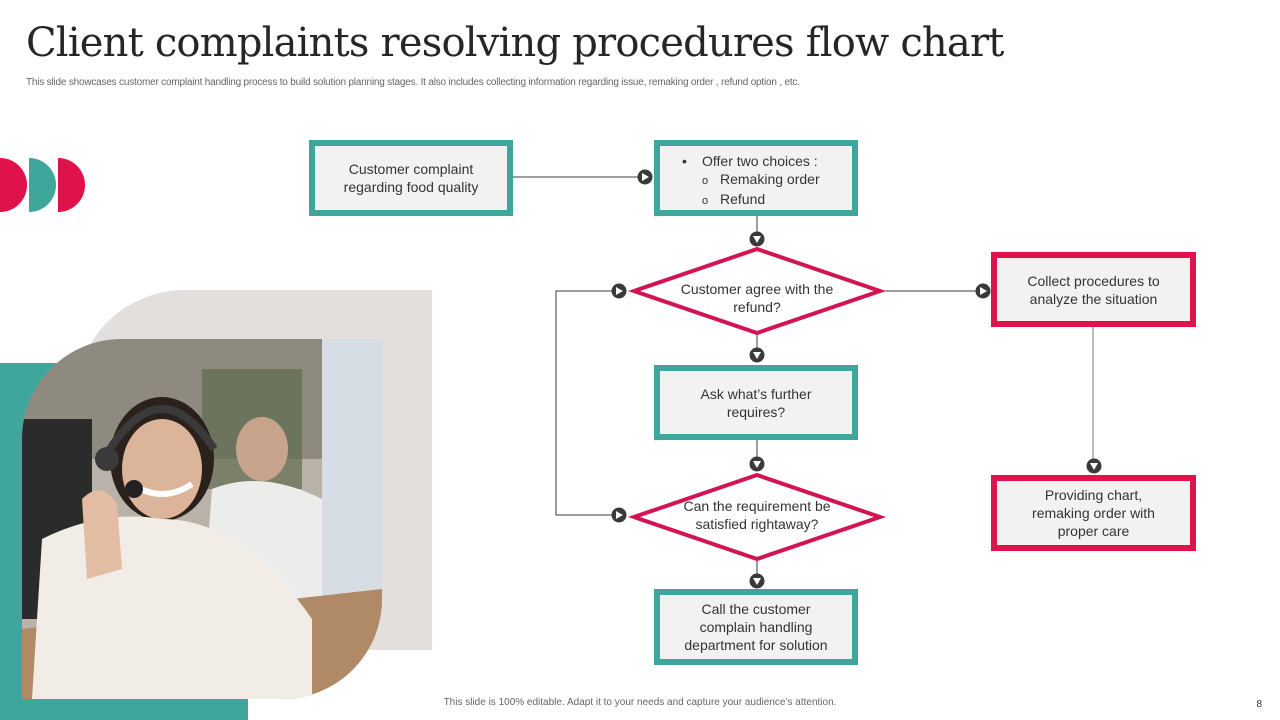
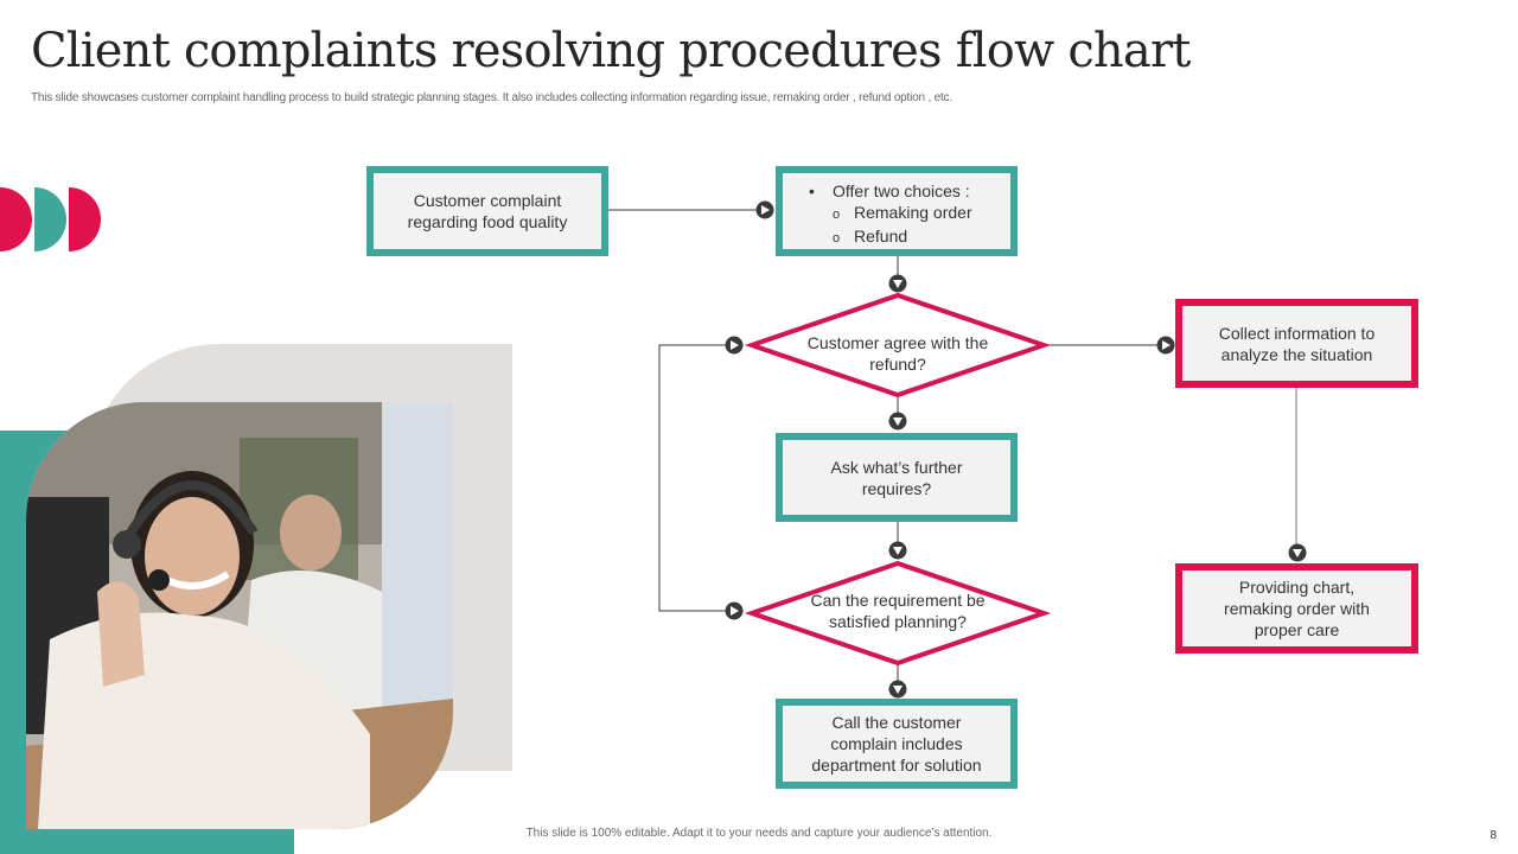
  Client complaints resolving procedures flow chart
- This slide showcases customer complaint handling process to build solution planning stages. It also includes collecting information regarding issue, remaking order , refund option , etc.
+ This slide showcases customer complaint handling process to build strategic planning stages. It also includes collecting information regarding issue, remaking order , refund option , etc.
  Customer complaint regarding food quality
  • Offer two choices :
  o Remaking order
  o Refund
  Customer agree with the refund?
  Ask what’s further requires?
- Can the requirement be satisfied rightaway?
+ Can the requirement be satisfied planning?
- Call the customer complain handling department for solution
+ Call the customer complain includes department for solution
- Collect procedures to analyze the situation
+ Collect information to analyze the situation
  Providing chart, remaking order with proper care
  This slide is 100% editable. Adapt it to your needs and capture your audience’s attention.
  8
